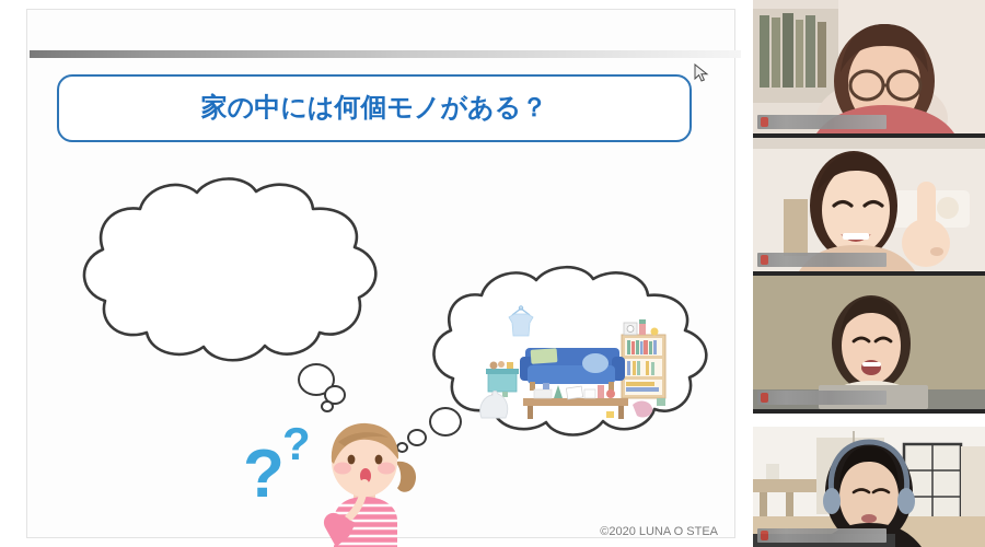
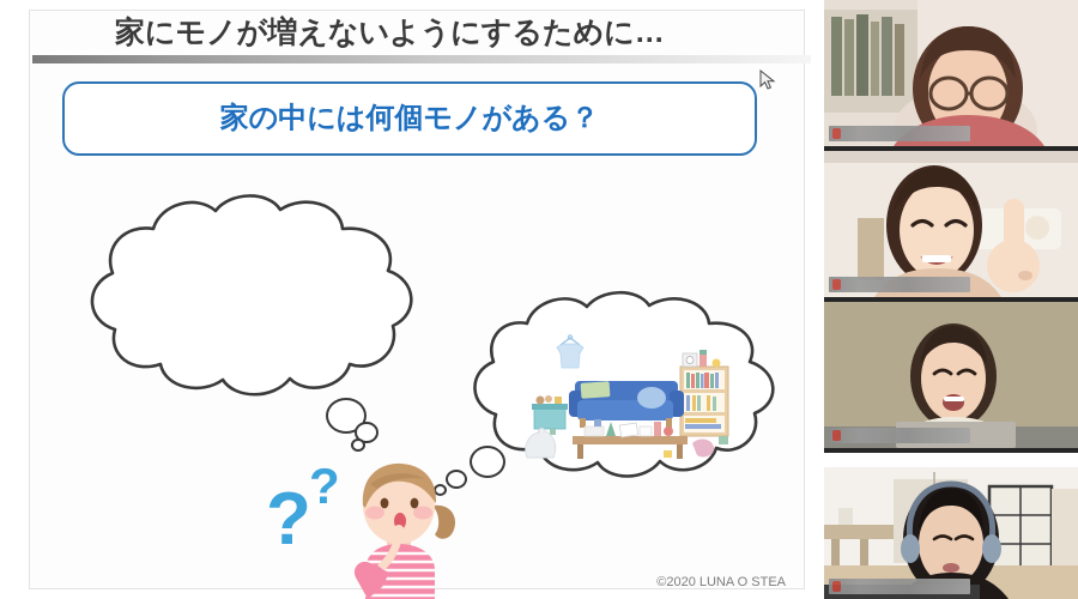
+ 家にモノが増えないようにするために…
  家の中には何個モノがある？
  ?
  ?
  ©2020 LUNA O STEA
